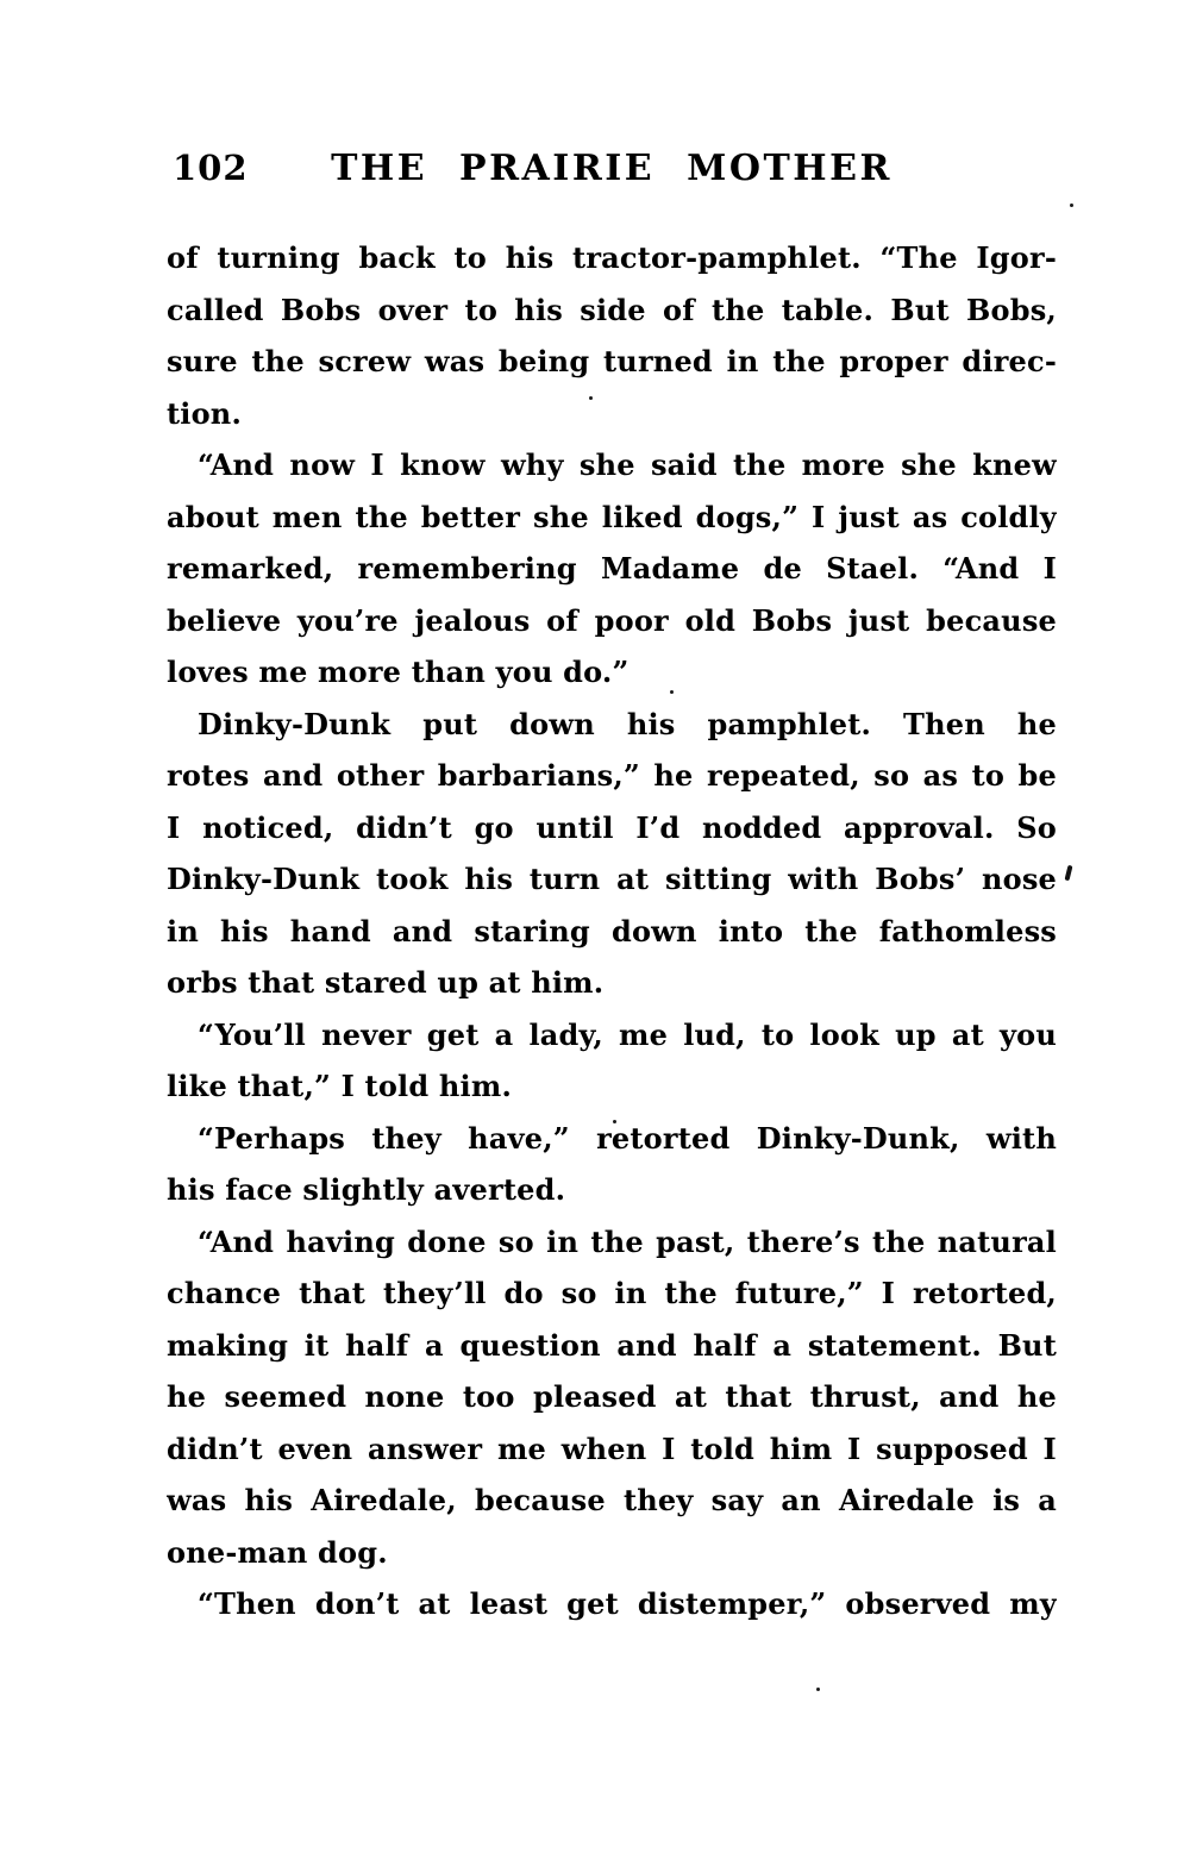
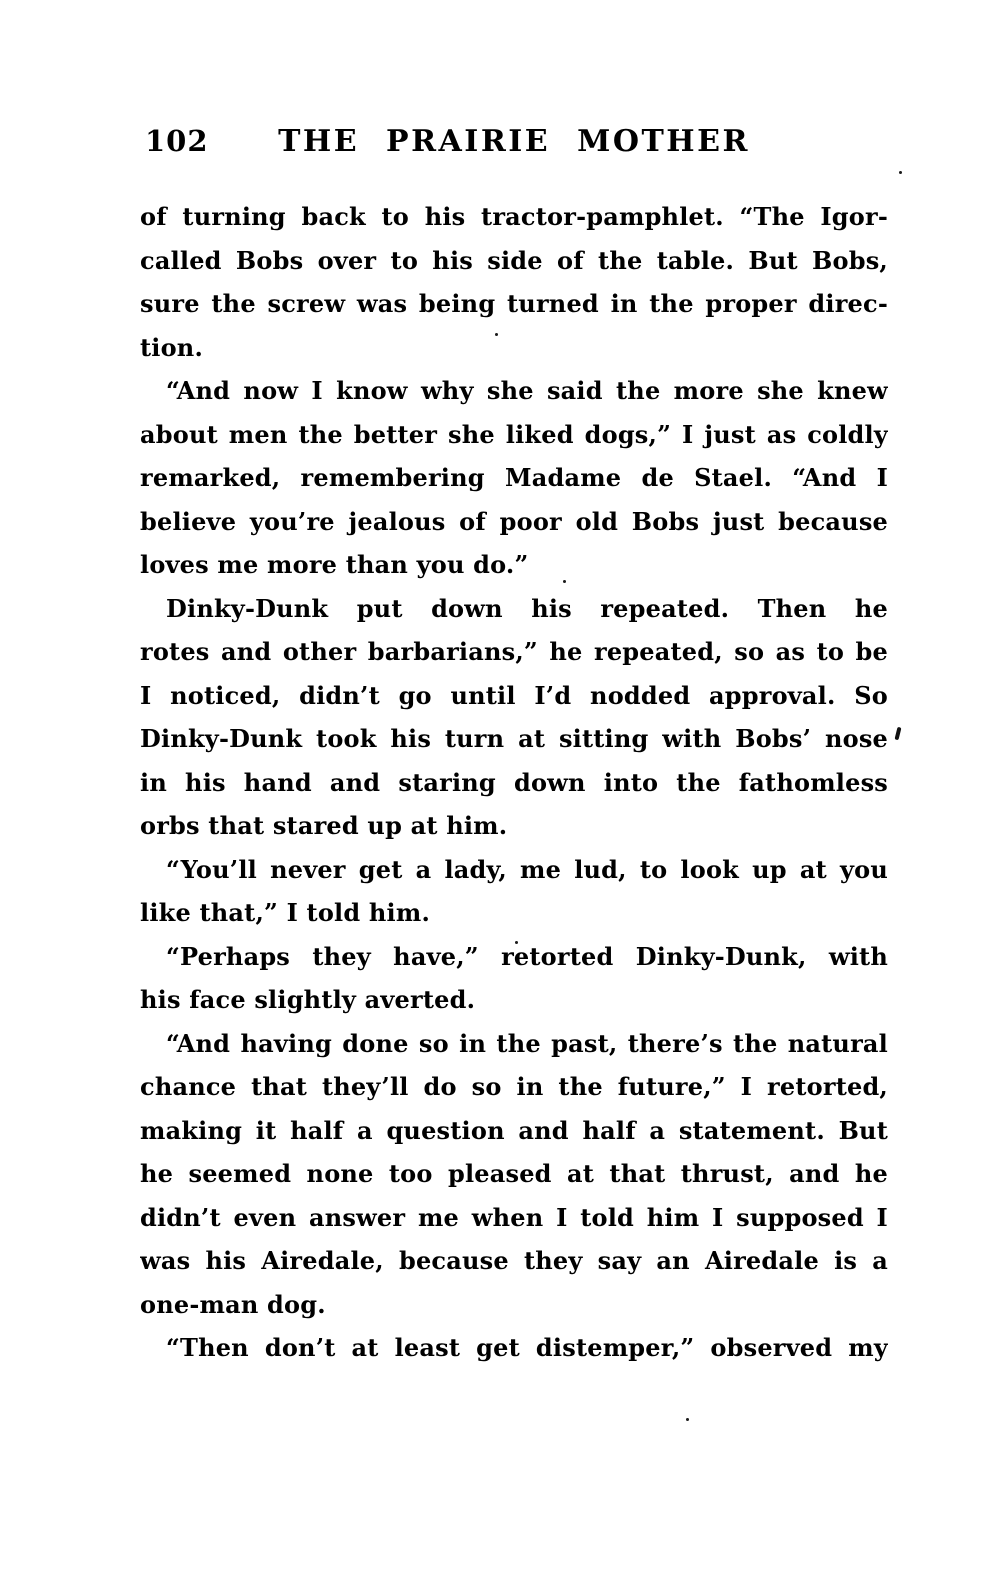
  102
  THE PRAIRIE MOTHER
  of turning back to his tractor-pamphlet. “The Igor-
  called Bobs over to his side of the table. But Bobs,
  sure the screw was being turned in the proper direc-
  tion.
  “And now I know why she said the more she knew
  about men the better she liked dogs,” I just as coldly
  remarked, remembering Madame de Stael. “And I
  believe you’re jealous of poor old Bobs just because
  loves me more than you do.”
- Dinky-Dunk put down his pamphlet. Then he
+ Dinky-Dunk put down his repeated. Then he
  rotes and other barbarians,” he repeated, so as to be
  I noticed, didn’t go until I’d nodded approval. So
  Dinky-Dunk took his turn at sitting with Bobs’ nose
  in his hand and staring down into the fathomless
  orbs that stared up at him.
  “You’ll never get a lady, me lud, to look up at you
  like that,” I told him.
  “Perhaps they have,” retorted Dinky-Dunk, with
  his face slightly averted.
  “And having done so in the past, there’s the natural
  chance that they’ll do so in the future,” I retorted,
  making it half a question and half a statement. But
  he seemed none too pleased at that thrust, and he
  didn’t even answer me when I told him I supposed I
  was his Airedale, because they say an Airedale is a
  one-man dog.
  “Then don’t at least get distemper,” observed my
